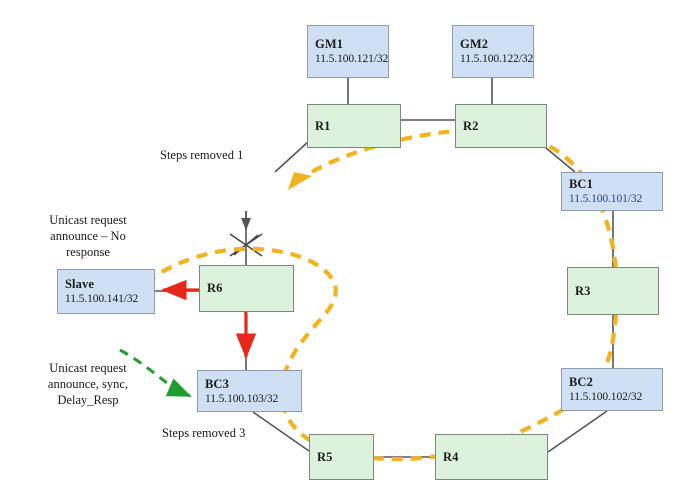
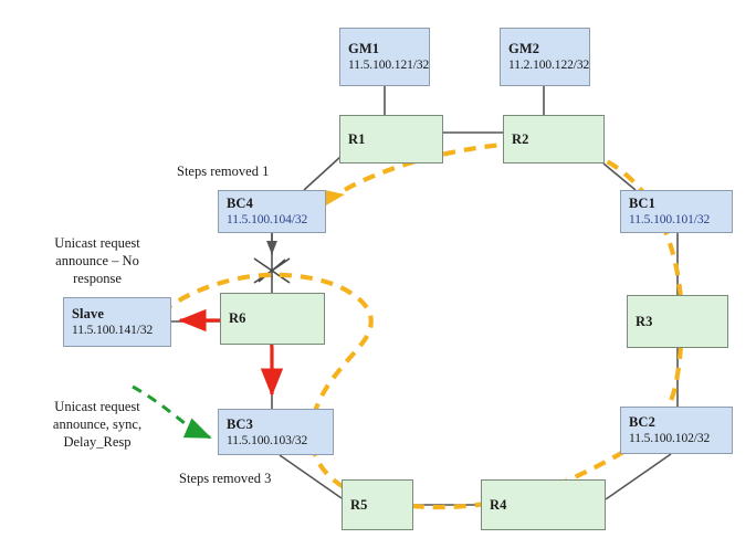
  GM1
  11.5.100.121/32
  GM2
- 11.5.100.122/32
+ 11.2.100.122/32
  R1
  R2
+ BC4
+ 11.5.100.104/32
  BC1
  11.5.100.101/32
  Slave
  11.5.100.141/32
  R6
  R3
  BC3
  11.5.100.103/32
  BC2
  11.5.100.102/32
  R5
  R4
  Steps removed 1
  Steps removed 3
  Unicast request
  announce – No
  response
  Unicast request
  announce, sync,
  Delay_Resp
